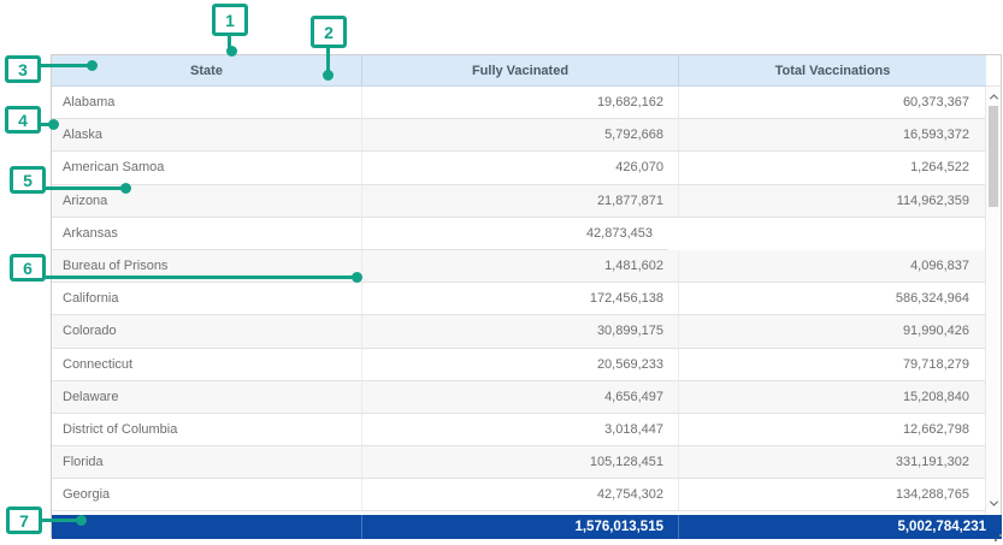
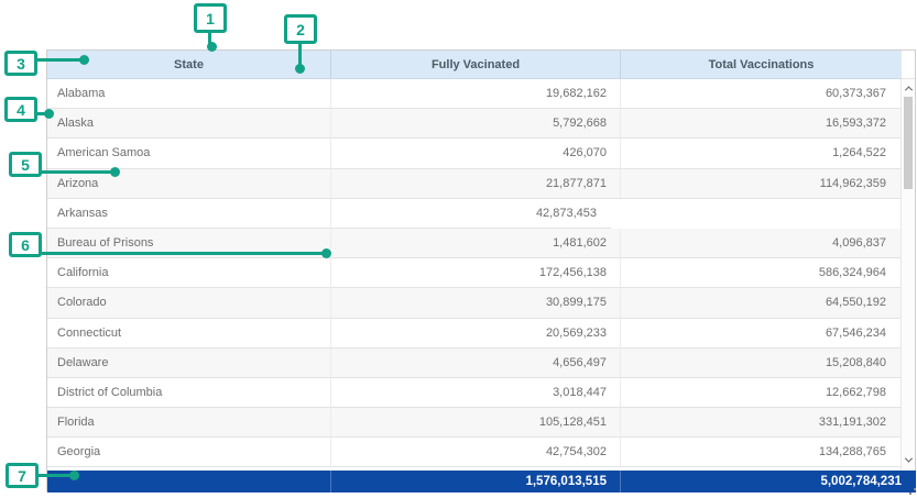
  State
  Fully Vacinated
  Total Vaccinations
  Alabama
  19,682,162
  60,373,367
  Alaska
  5,792,668
  16,593,372
  American Samoa
  426,070
  1,264,522
  Arizona
  21,877,871
  114,962,359
  Arkansas
  42,873,453
  Bureau of Prisons
  1,481,602
  4,096,837
  California
  172,456,138
  586,324,964
  Colorado
  30,899,175
- 91,990,426
+ 64,550,192
  Connecticut
  20,569,233
- 79,718,279
+ 67,546,234
  Delaware
  4,656,497
  15,208,840
  District of Columbia
  3,018,447
  12,662,798
  Florida
  105,128,451
  331,191,302
  Georgia
  42,754,302
  134,288,765
  1,576,013,515
  5,002,784,231
  1
  2
  3
  4
  5
  6
  7
